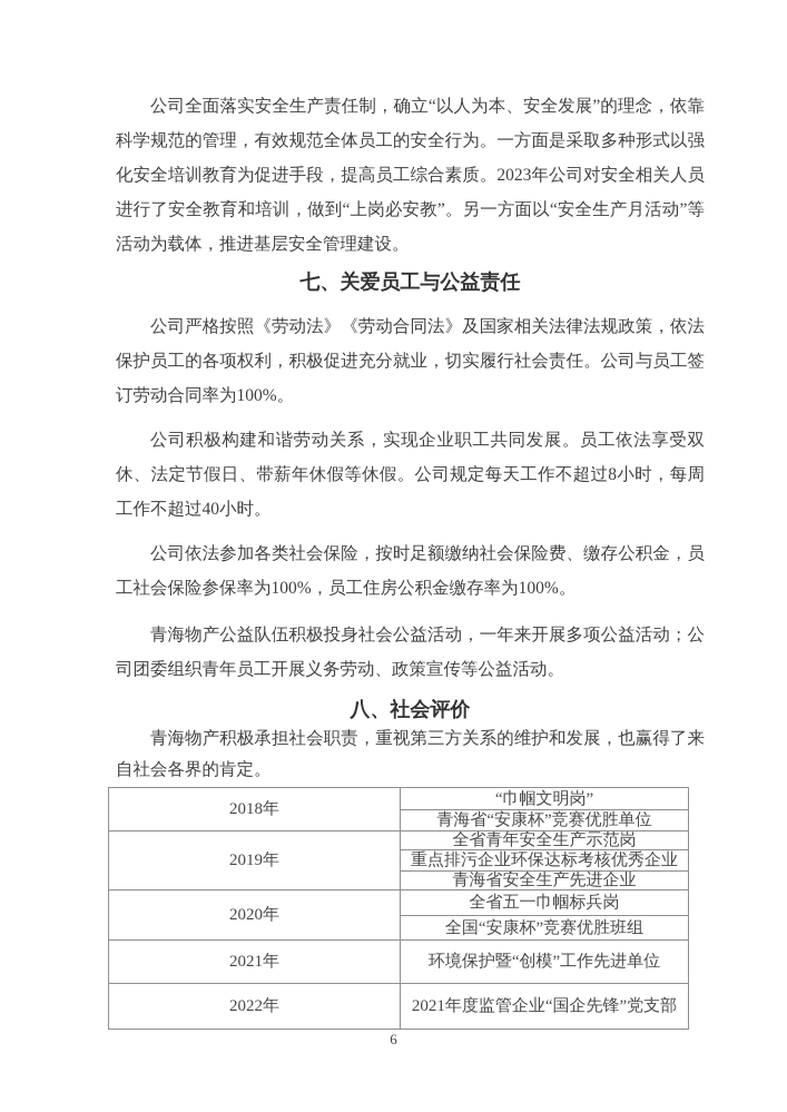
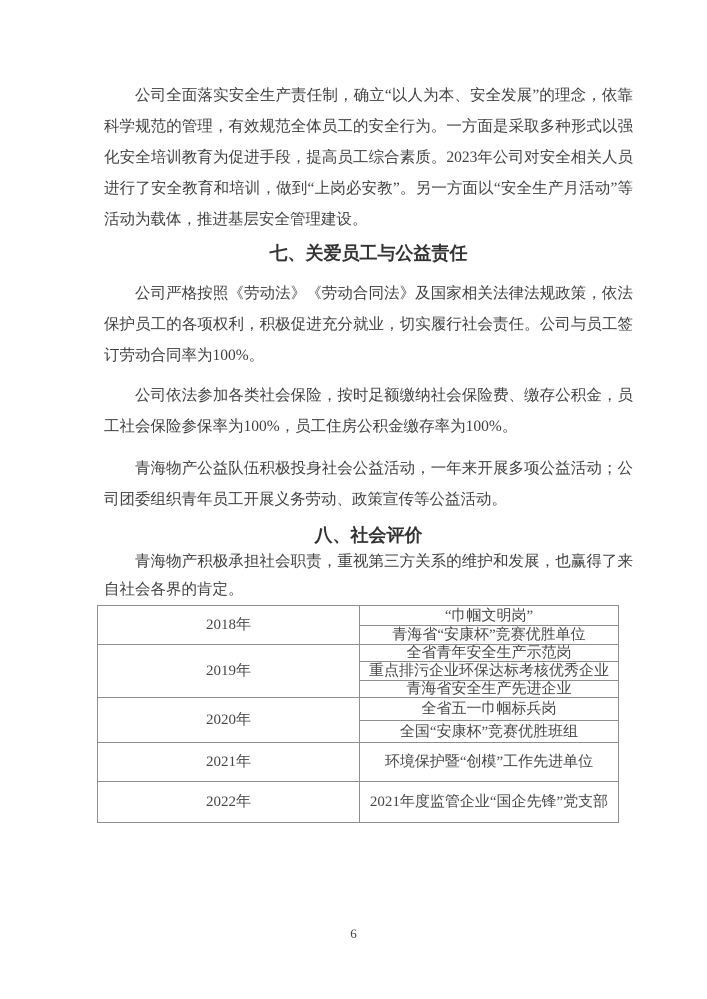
  公司全面落实安全生产责任制，确立“以人为本、安全发展”的理念，依靠科学规范的管理，有效规范全体员工的安全行为。一方面是采取多种形式以强化安全培训教育为促进手段，提高员工综合素质。2023年公司对安全相关人员进行了安全教育和培训，做到“上岗必安教”。另一方面以“安全生产月活动”等活动为载体，推进基层安全管理建设。
  七、关爱员工与公益责任
  公司严格按照《劳动法》《劳动合同法》及国家相关法律法规政策，依法保护员工的各项权利，积极促进充分就业，切实履行社会责任。公司与员工签订劳动合同率为100%。
- 公司积极构建和谐劳动关系，实现企业职工共同发展。员工依法享受双休、法定节假日、带薪年休假等休假。公司规定每天工作不超过8小时，每周工作不超过40小时。
  公司依法参加各类社会保险，按时足额缴纳社会保险费、缴存公积金，员工社会保险参保率为100%，员工住房公积金缴存率为100%。
  青海物产公益队伍积极投身社会公益活动，一年来开展多项公益活动；公司团委组织青年员工开展义务劳动、政策宣传等公益活动。
  八、社会评价
  青海物产积极承担社会职责，重视第三方关系的维护和发展，也赢得了来自社会各界的肯定。
  2018年	“巾帼文明岗”
  青海省“安康杯”竞赛优胜单位
  2019年	全省青年安全生产示范岗
  重点排污企业环保达标考核优秀企业
  青海省安全生产先进企业
  2020年	全省五一巾帼标兵岗
  全国“安康杯”竞赛优胜班组
  2021年	环境保护暨“创模”工作先进单位
  2022年	2021年度监管企业“国企先锋”党支部
  6
